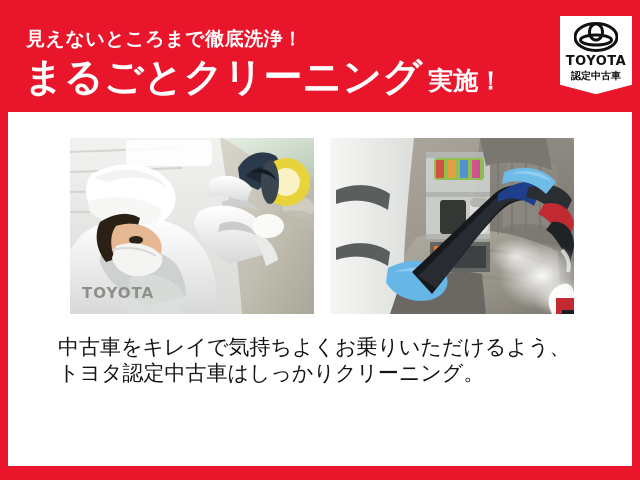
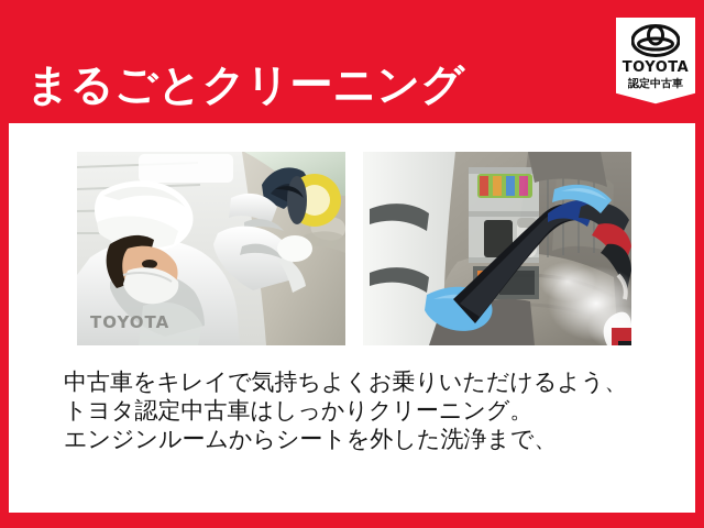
- 見えないところまで徹底洗浄！
  まるごとクリーニング
- 実施！
  TOYOTA
  認定中古車
  TOYOTA
  中古車をキレイで気持ちよくお乗りいただけるよう、
  トヨタ認定中古車はしっかりクリーニング。
+ エンジンルームからシートを外した洗浄まで、
